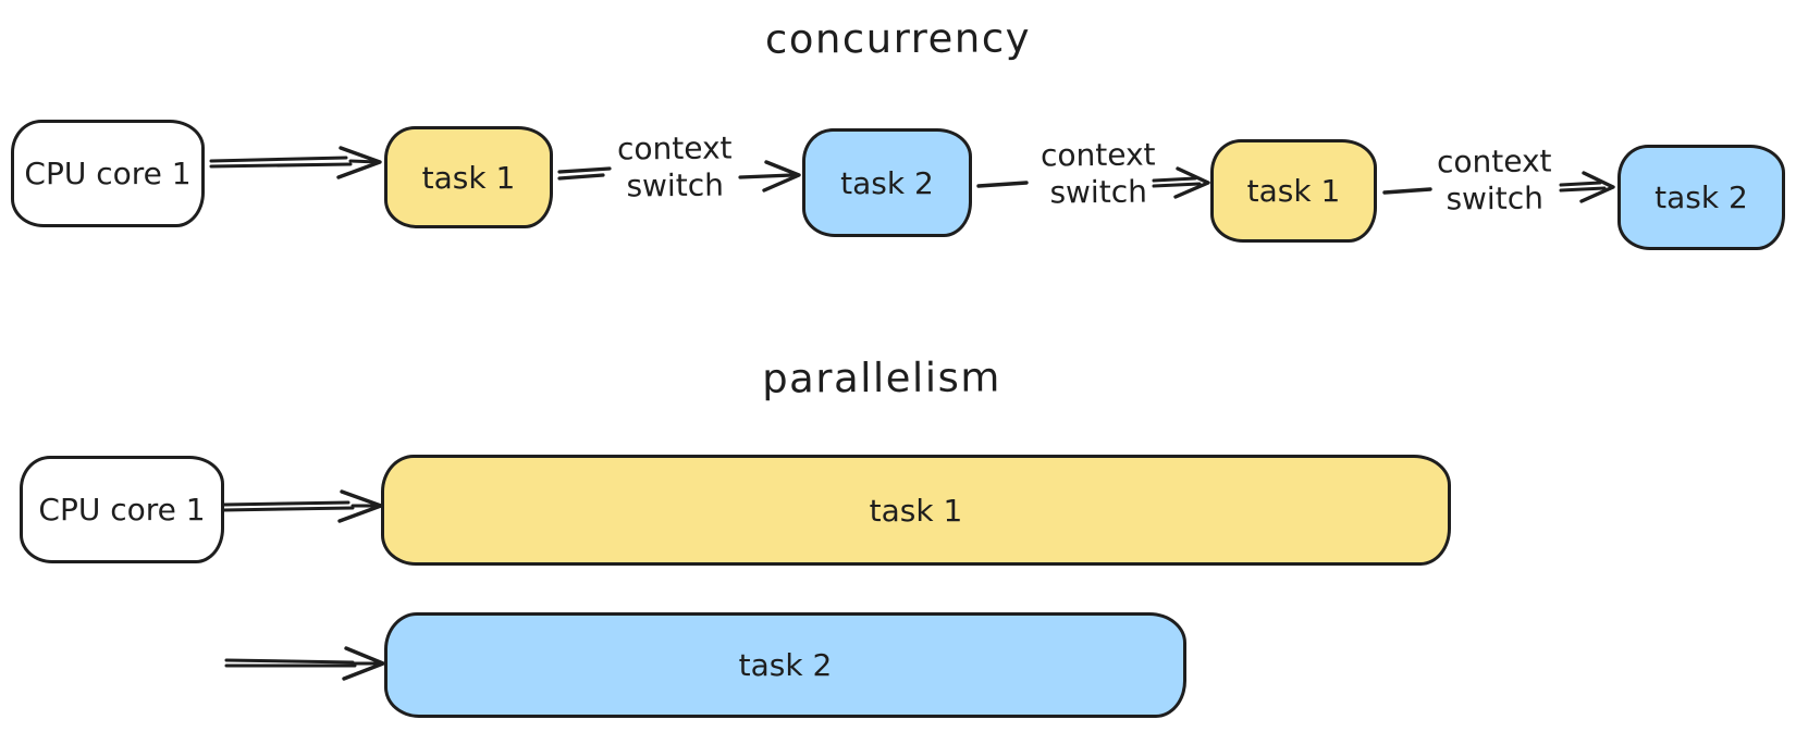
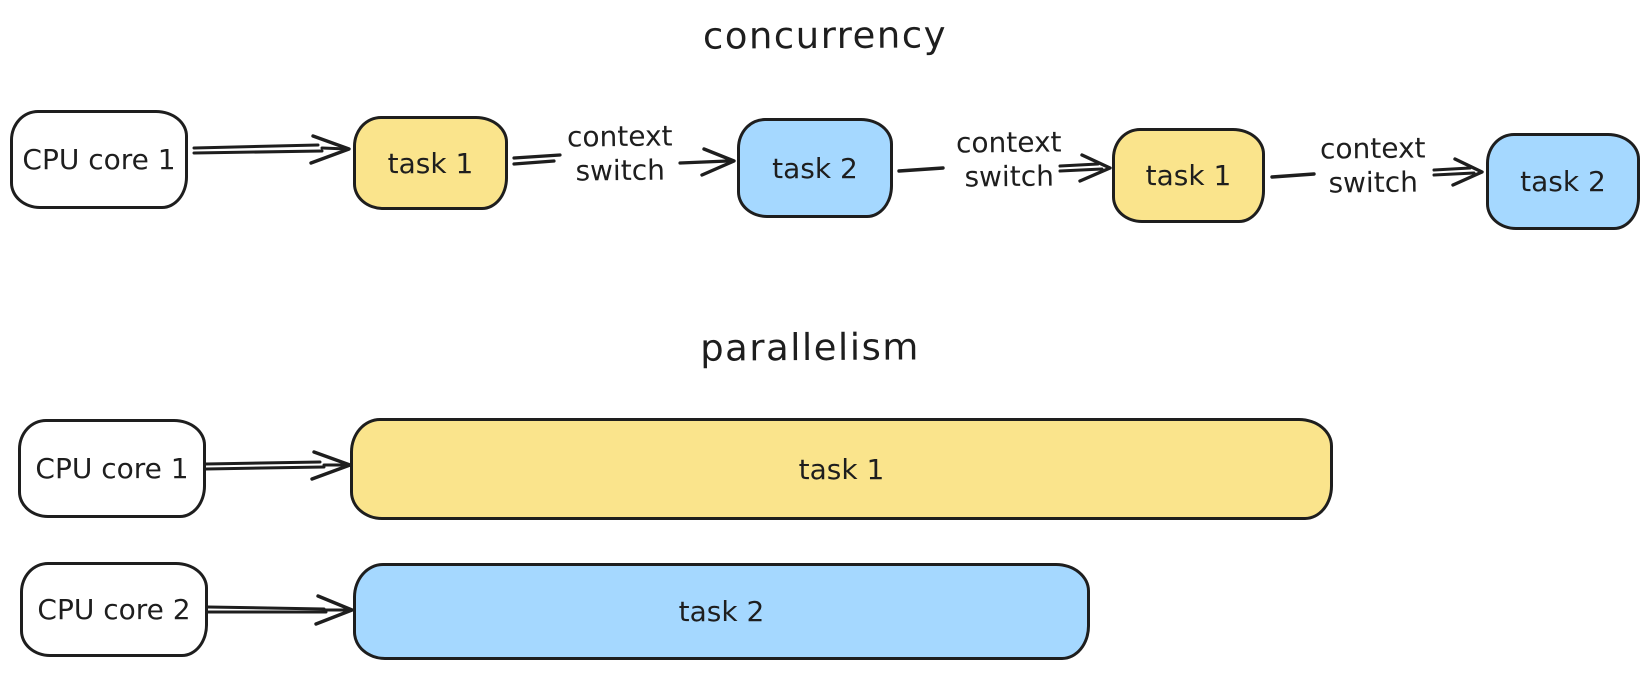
  concurrency
  CPU core 1
  task 1
  context
  switch
  task 2
  context
  switch
  task 1
  context
  switch
  task 2
  parallelism
  CPU core 1
  task 1
+ CPU core 2
  task 2
